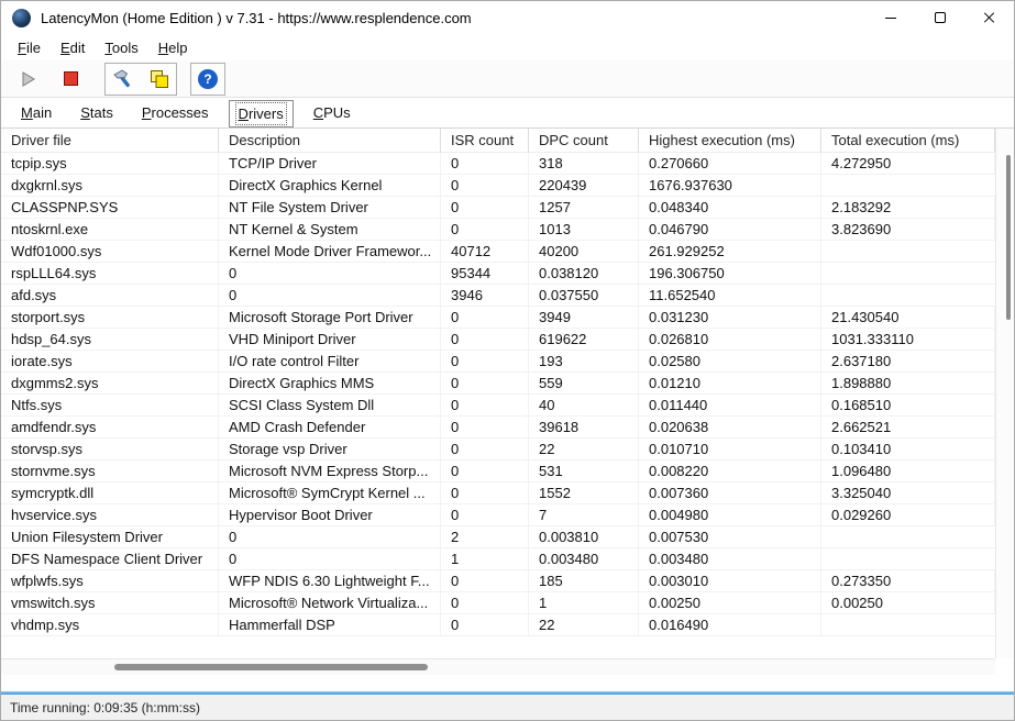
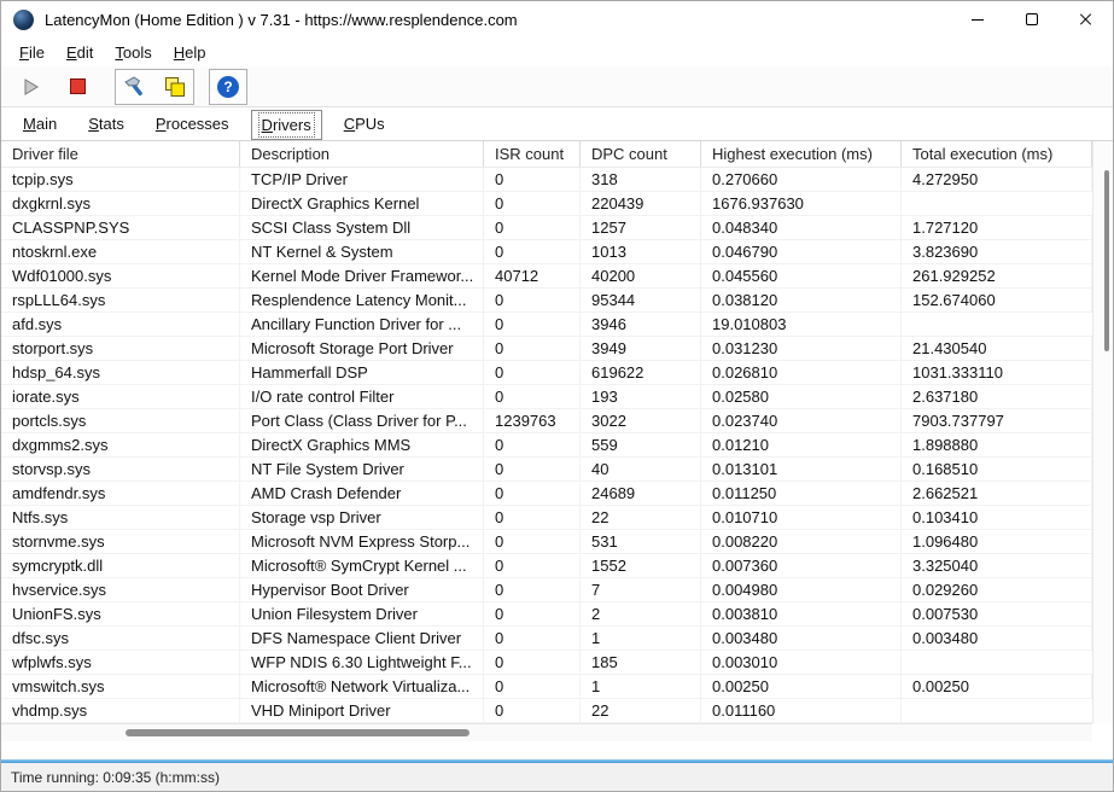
  LatencyMon (Home Edition ) v 7.31 - https://www.resplendence.com
  File
  Edit
  Tools
  Help
  ?
  Main
  Stats
  Processes
  Drivers
  CPUs
  Driver file
  Description
  ISR count
  DPC count
  Highest execution (ms)
  Total execution (ms)
  tcpip.sys
  TCP/IP Driver
  0
  318
  0.270660
  4.272950
  dxgkrnl.sys
  DirectX Graphics Kernel
  0
  220439
  1676.937630
  CLASSPNP.SYS
- NT File System Driver
+ SCSI Class System Dll
  0
  1257
  0.048340
- 2.183292
+ 1.727120
  ntoskrnl.exe
  NT Kernel & System
  0
  1013
  0.046790
  3.823690
  Wdf01000.sys
  Kernel Mode Driver Framewor...
  40712
  40200
+ 0.045560
  261.929252
  rspLLL64.sys
+ Resplendence Latency Monit...
  0
  95344
  0.038120
- 196.306750
+ 152.674060
  afd.sys
+ Ancillary Function Driver for ...
  0
  3946
- 0.037550
- 11.652540
+ 19.010803
  storport.sys
  Microsoft Storage Port Driver
  0
  3949
  0.031230
  21.430540
  hdsp_64.sys
- VHD Miniport Driver
+ Hammerfall DSP
  0
  619622
  0.026810
  1031.333110
  iorate.sys
  I/O rate control Filter
  0
  193
  0.02580
  2.637180
+ portcls.sys
+ Port Class (Class Driver for P...
+ 1239763
+ 3022
+ 0.023740
+ 7903.737797
  dxgmms2.sys
  DirectX Graphics MMS
  0
  559
  0.01210
  1.898880
- Ntfs.sys
+ storvsp.sys
- SCSI Class System Dll
+ NT File System Driver
  0
  40
- 0.011440
+ 0.013101
  0.168510
  amdfendr.sys
  AMD Crash Defender
  0
- 39618
+ 24689
- 0.020638
+ 0.011250
  2.662521
- storvsp.sys
+ Ntfs.sys
  Storage vsp Driver
  0
  22
  0.010710
  0.103410
  stornvme.sys
  Microsoft NVM Express Storp...
  0
  531
  0.008220
  1.096480
  symcryptk.dll
  Microsoft® SymCrypt Kernel ...
  0
  1552
  0.007360
  3.325040
  hvservice.sys
  Hypervisor Boot Driver
  0
  7
  0.004980
  0.029260
+ UnionFS.sys
  Union Filesystem Driver
  0
  2
  0.003810
  0.007530
+ dfsc.sys
  DFS Namespace Client Driver
  0
  1
  0.003480
  0.003480
  wfplwfs.sys
  WFP NDIS 6.30 Lightweight F...
  0
  185
  0.003010
- 0.273350
  vmswitch.sys
  Microsoft® Network Virtualiza...
  0
  1
  0.00250
  0.00250
  vhdmp.sys
- Hammerfall DSP
+ VHD Miniport Driver
  0
  22
- 0.016490
+ 0.011160
  Time running: 0:09:35 (h:mm:ss)
